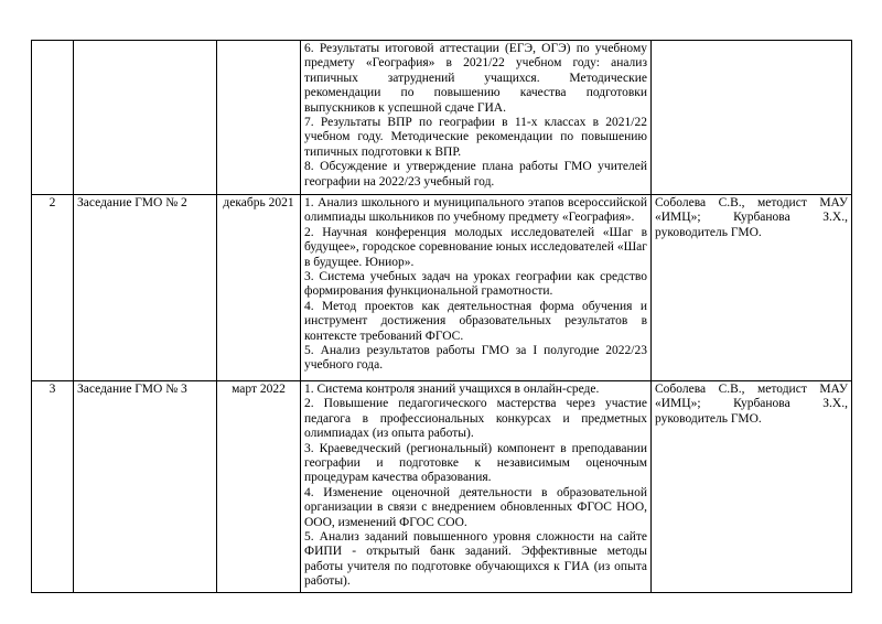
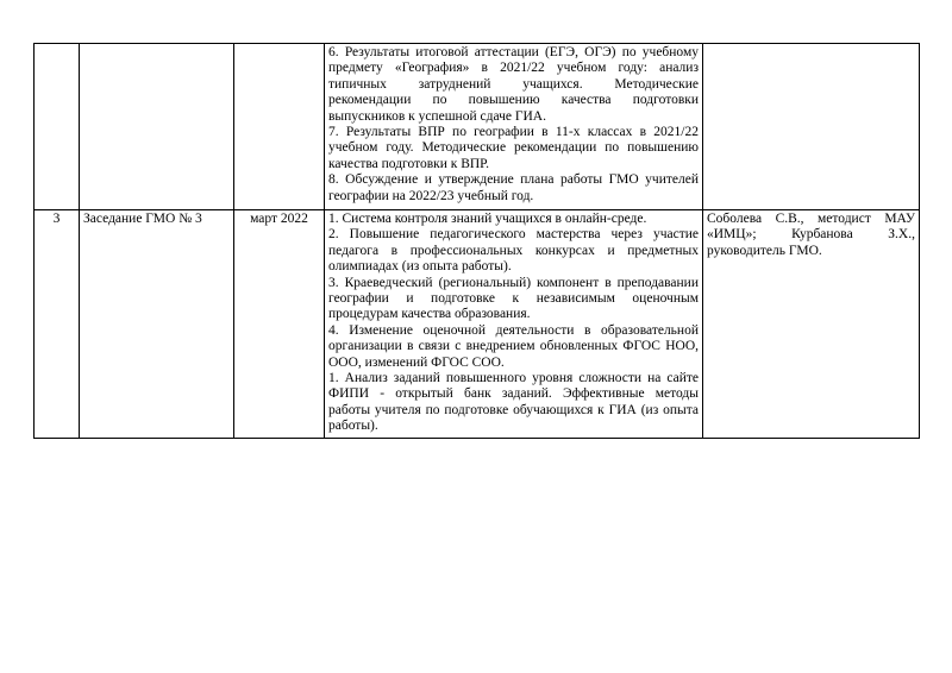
- 			6. Результаты итоговой аттестации (ЕГЭ, ОГЭ) по учебному предмету «География» в 2021/22 учебном году: анализ типичных затруднений учащихся. Методические рекомендации по повышению качества подготовки выпускников к успешной сдаче ГИА.7. Результаты ВПР по географии в 11-х классах в 2021/22 учебном году. Методические рекомендации по повышению типичных подготовки к ВПР.8. Обсуждение и утверждение плана работы ГМО учителей географии на 2022/23 учебный год.
+ 			6. Результаты итоговой аттестации (ЕГЭ, ОГЭ) по учебному предмету «География» в 2021/22 учебном году: анализ типичных затруднений учащихся. Методические рекомендации по повышению качества подготовки выпускников к успешной сдаче ГИА.7. Результаты ВПР по географии в 11-х классах в 2021/22 учебном году. Методические рекомендации по повышению качества подготовки к ВПР.8. Обсуждение и утверждение плана работы ГМО учителей географии на 2022/23 учебный год.
- 2	Заседание ГМО № 2	декабрь 2021	1. Анализ школьного и муниципального этапов всероссийской олимпиады школьников по учебному предмету «География».2. Научная конференция молодых исследователей «Шаг в будущее», городское соревнование юных исследователей «Шаг в будущее. Юниор».3. Система учебных задач на уроках географии как средство формирования функциональной грамотности.4. Метод проектов как деятельностная форма обучения и инструмент достижения образовательных результатов в контексте требований ФГОС.5. Анализ результатов работы ГМО за I полугодие 2022/23 учебного года.	Соболева С.В., методист МАУ «ИМЦ»; Курбанова З.Х., руководитель ГМО.
- 3	Заседание ГМО № 3	март 2022	1. Система контроля знаний учащихся в онлайн-среде.2. Повышение педагогического мастерства через участие педагога в профессиональных конкурсах и предметных олимпиадах (из опыта работы).3. Краеведческий (региональный) компонент в преподавании географии и подготовке к независимым оценочным процедурам качества образования.4. Изменение оценочной деятельности в образовательной организации в связи с внедрением обновленных ФГОС НОО, ООО, изменений ФГОС СОО.5. Анализ заданий повышенного уровня сложности на сайте ФИПИ - открытый банк заданий. Эффективные методы работы учителя по подготовке обучающихся к ГИА (из опыта работы).	Соболева С.В., методист МАУ «ИМЦ»; Курбанова З.Х., руководитель ГМО.
+ 3	Заседание ГМО № 3	март 2022	1. Система контроля знаний учащихся в онлайн-среде.2. Повышение педагогического мастерства через участие педагога в профессиональных конкурсах и предметных олимпиадах (из опыта работы).3. Краеведческий (региональный) компонент в преподавании географии и подготовке к независимым оценочным процедурам качества образования.4. Изменение оценочной деятельности в образовательной организации в связи с внедрением обновленных ФГОС НОО, ООО, изменений ФГОС СОО.1. Анализ заданий повышенного уровня сложности на сайте ФИПИ - открытый банк заданий. Эффективные методы работы учителя по подготовке обучающихся к ГИА (из опыта работы).	Соболева С.В., методист МАУ «ИМЦ»; Курбанова З.Х., руководитель ГМО.
